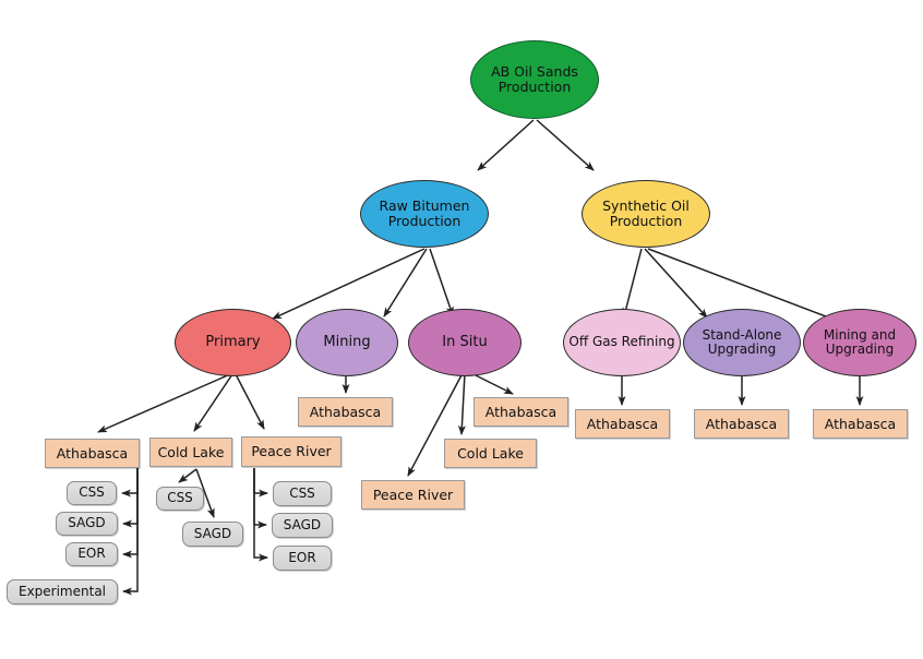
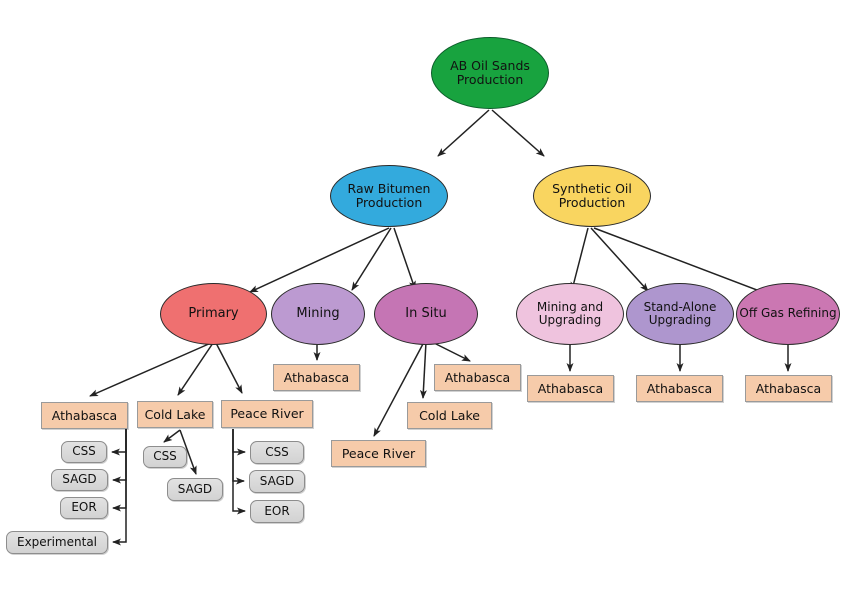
  AB Oil Sands Production
  Raw Bitumen Production
  Synthetic Oil Production
  Primary
  Mining
  In Situ
- Off Gas Refining
+ Mining and Upgrading
  Stand-Alone Upgrading
- Mining and Upgrading
+ Off Gas Refining
  Athabasca
  Athabasca
  Cold Lake
  Peace River
  Athabasca
  Athabasca
  Athabasca
  Athabasca
  Cold Lake
  Peace River
  CSS
  SAGD
  EOR
  Experimental
  CSS
  SAGD
  CSS
  SAGD
  EOR
